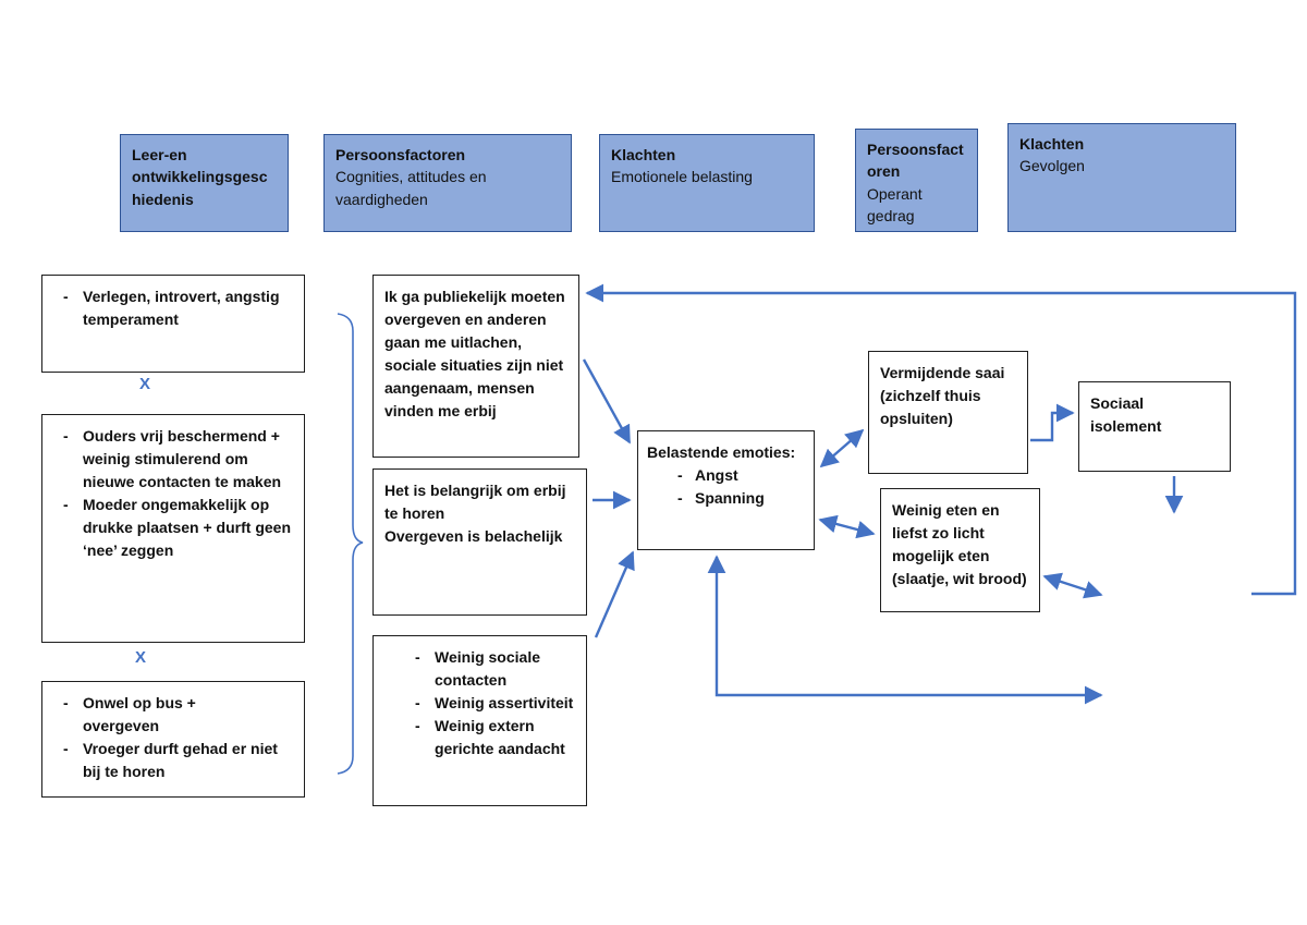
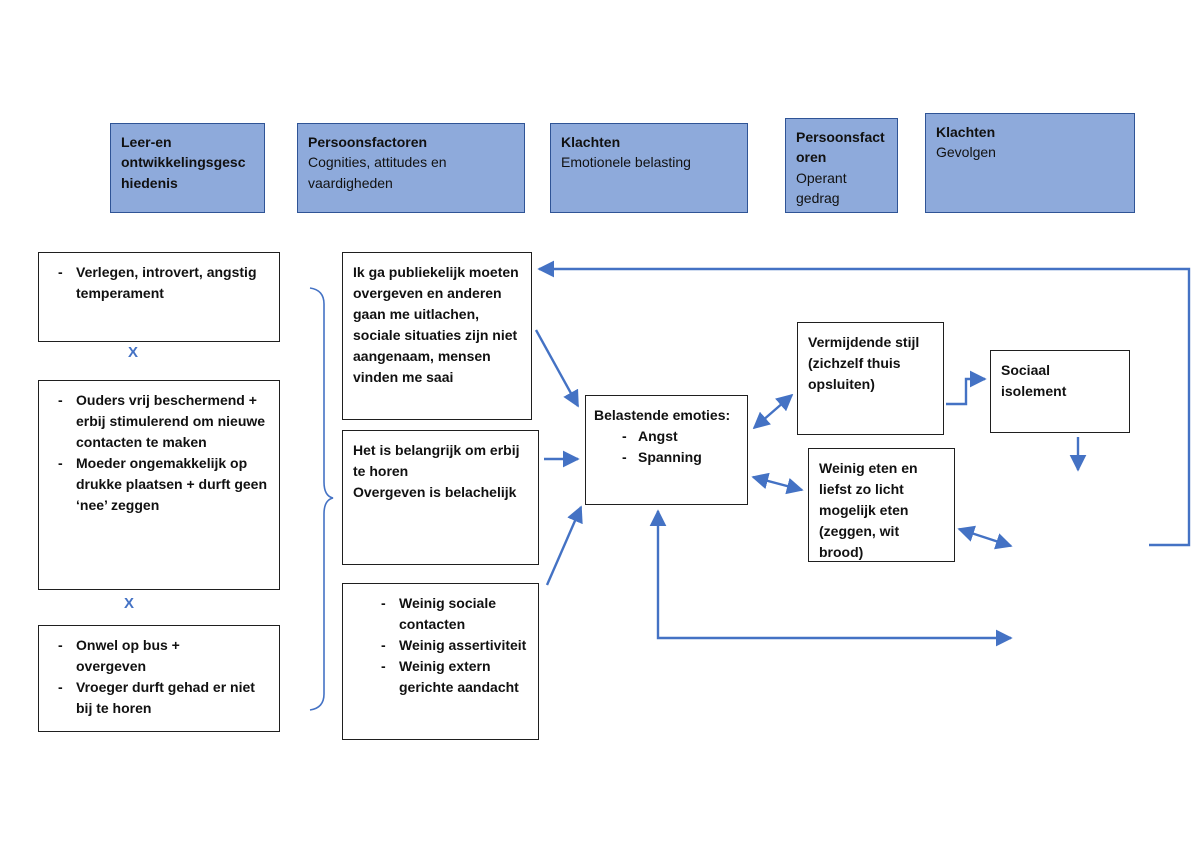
  Leer-en ontwikkelingsgeschiedenis
  Persoonsfactoren
  Cognities, attitudes en vaardigheden
  Klachten
  Emotionele belasting
  Persoonsfactoren
  Operant gedrag
  Klachten
  Gevolgen
  Verlegen, introvert, angstig temperament
  X
- Ouders vrij beschermend + weinig stimulerend om nieuwe contacten te maken
+ Ouders vrij beschermend + erbij stimulerend om nieuwe contacten te maken
  Moeder ongemakkelijk op drukke plaatsen + durft geen ‘nee’ zeggen
  X
  Onwel op bus +
  overgeven
  Vroeger durft gehad er niet bij te horen
- Ik ga publiekelijk moeten overgeven en anderen gaan me uitlachen, sociale situaties zijn niet aangenaam, mensen vinden me erbij
+ Ik ga publiekelijk moeten overgeven en anderen gaan me uitlachen, sociale situaties zijn niet aangenaam, mensen vinden me saai
  Het is belangrijk om erbij te horen
  Overgeven is belachelijk
  Weinig sociale contacten
  Weinig assertiviteit
  Weinig extern gerichte aandacht
  Belastende emoties:
  Angst
  Spanning
- Vermijdende saai (zichzelf thuis opsluiten)
+ Vermijdende stijl (zichzelf thuis opsluiten)
- Weinig eten en liefst zo licht mogelijk eten (slaatje, wit brood)
+ Weinig eten en liefst zo licht mogelijk eten (zeggen, wit brood)
  Sociaal isolement
